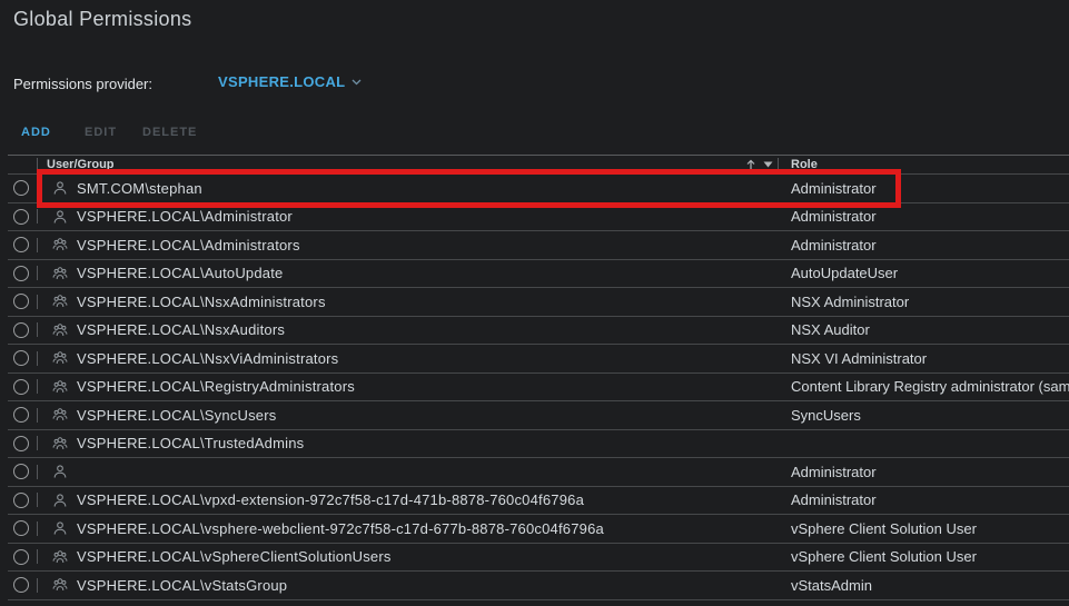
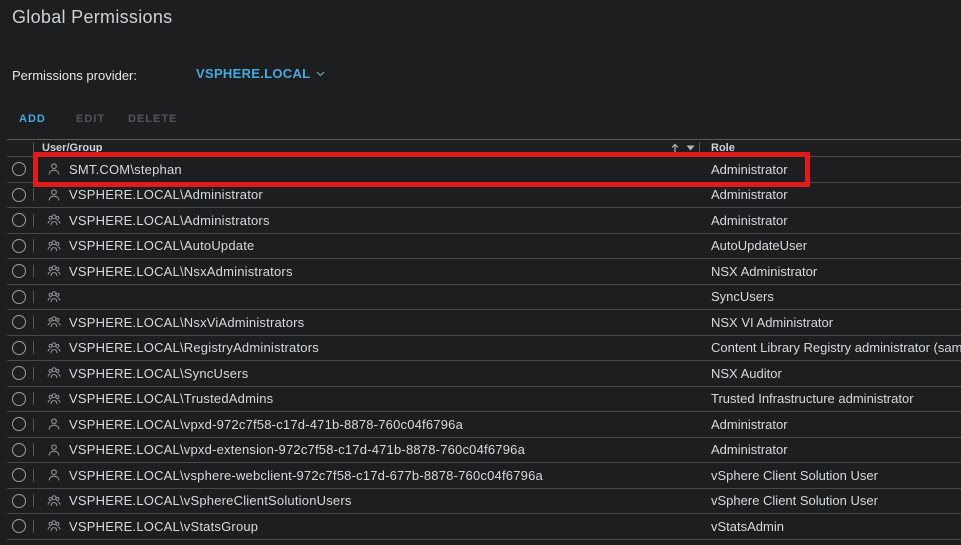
  Global Permissions
  Permissions provider:
  VSPHERE.LOCAL
  ADD
  EDIT
  DELETE
  User/Group
  Role
  SMT.COM\stephan
  Administrator
  VSPHERE.LOCAL\Administrator
  Administrator
  VSPHERE.LOCAL\Administrators
  Administrator
  VSPHERE.LOCAL\AutoUpdate
  AutoUpdateUser
  VSPHERE.LOCAL\NsxAdministrators
  NSX Administrator
- VSPHERE.LOCAL\NsxAuditors
- NSX Auditor
+ SyncUsers
  VSPHERE.LOCAL\NsxViAdministrators
  NSX VI Administrator
  VSPHERE.LOCAL\RegistryAdministrators
  Content Library Registry administrator (sam
  VSPHERE.LOCAL\SyncUsers
- SyncUsers
+ NSX Auditor
  VSPHERE.LOCAL\TrustedAdmins
+ Trusted Infrastructure administrator
+ VSPHERE.LOCAL\vpxd-972c7f58-c17d-471b-8878-760c04f6796a
  Administrator
  VSPHERE.LOCAL\vpxd-extension-972c7f58-c17d-471b-8878-760c04f6796a
  Administrator
  VSPHERE.LOCAL\vsphere-webclient-972c7f58-c17d-677b-8878-760c04f6796a
  vSphere Client Solution User
  VSPHERE.LOCAL\vSphereClientSolutionUsers
  vSphere Client Solution User
  VSPHERE.LOCAL\vStatsGroup
  vStatsAdmin
